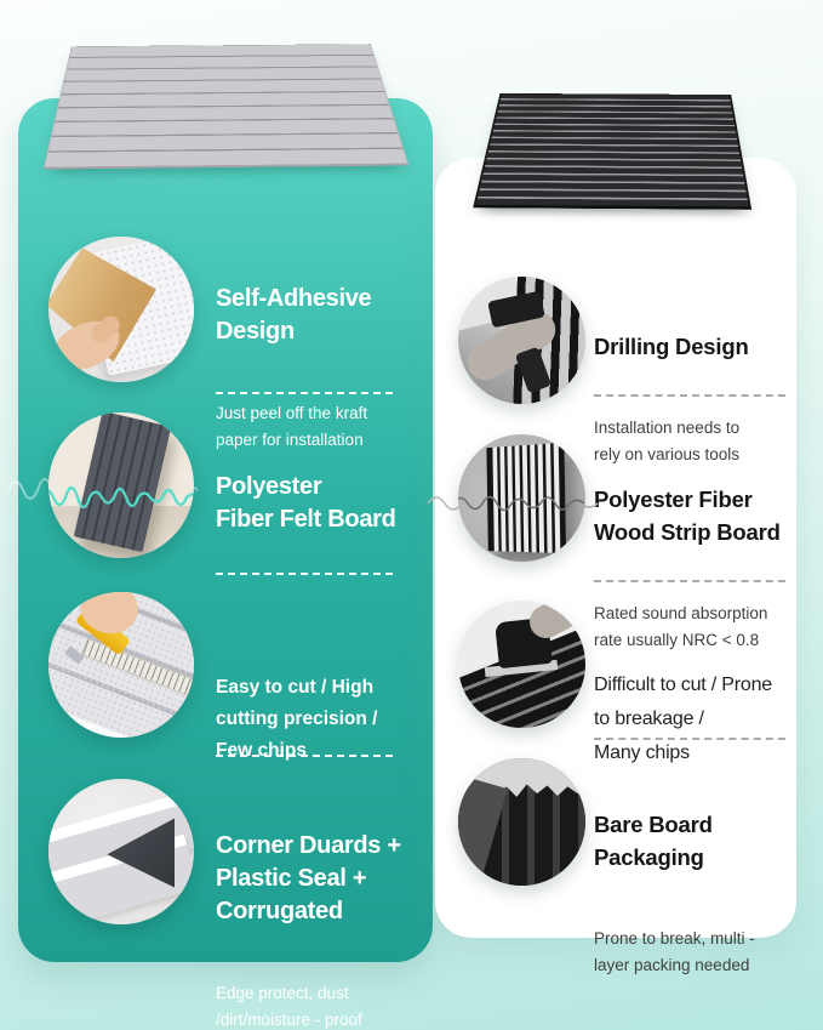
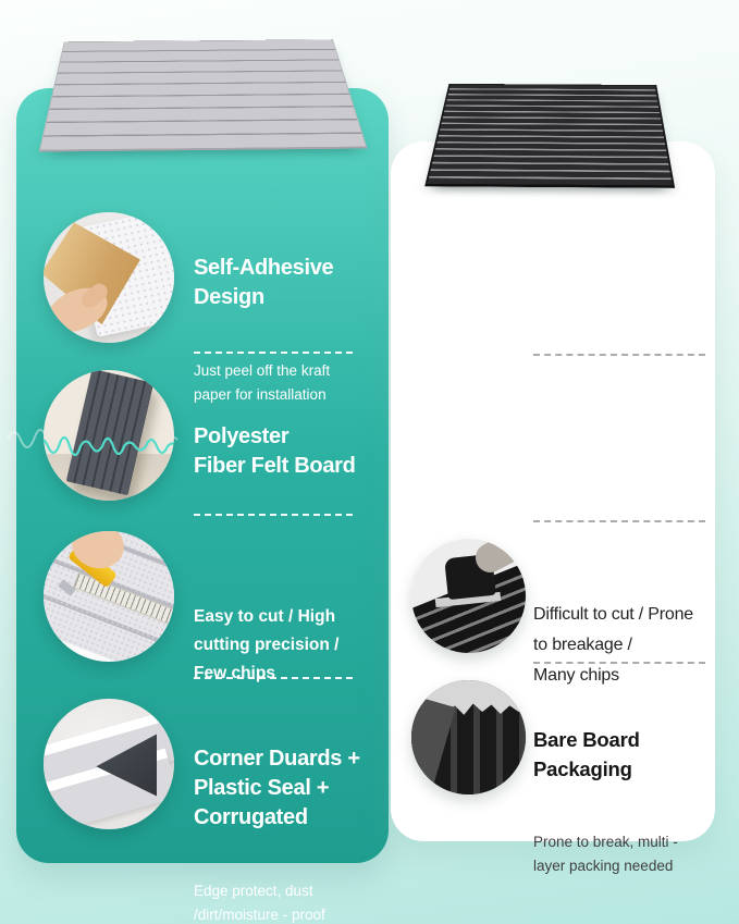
  Self-Adhesive
  Design
  Just peel off the kraft
  paper for installation
  Polyester
  Fiber Felt Board
  Easy to cut / High
  cutting precision /
  Few chips
  Corner Duards +
  Plastic Seal +
  Corrugated
  Edge protect, dust
  /dirt/moisture - proof
- Drilling Design
- Installation needs to
- rely on various tools
- Polyester Fiber
- Wood Strip Board
- Rated sound absorption
- rate usually NRC < 0.8
  Difficult to cut / Prone
  to breakage /
  Many chips
  Bare Board
  Packaging
  Prone to break, multi -
  layer packing needed
